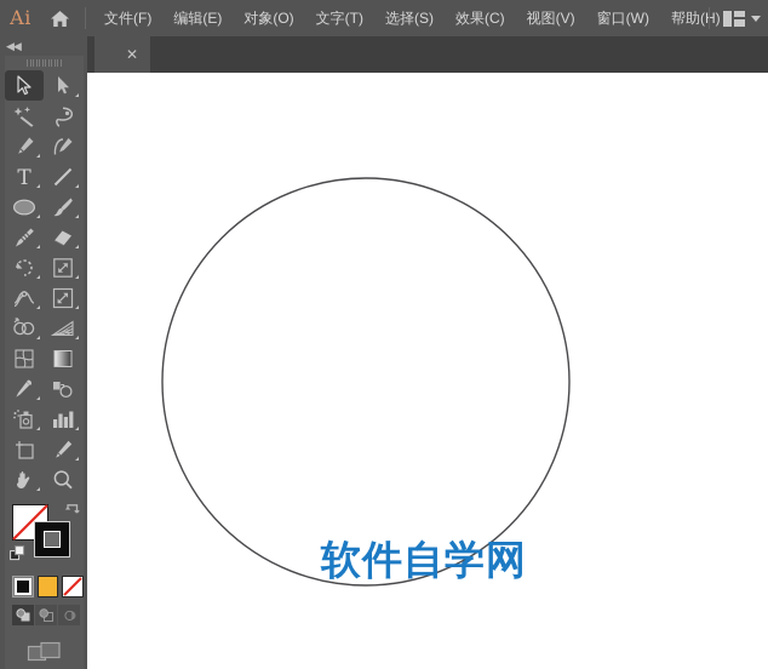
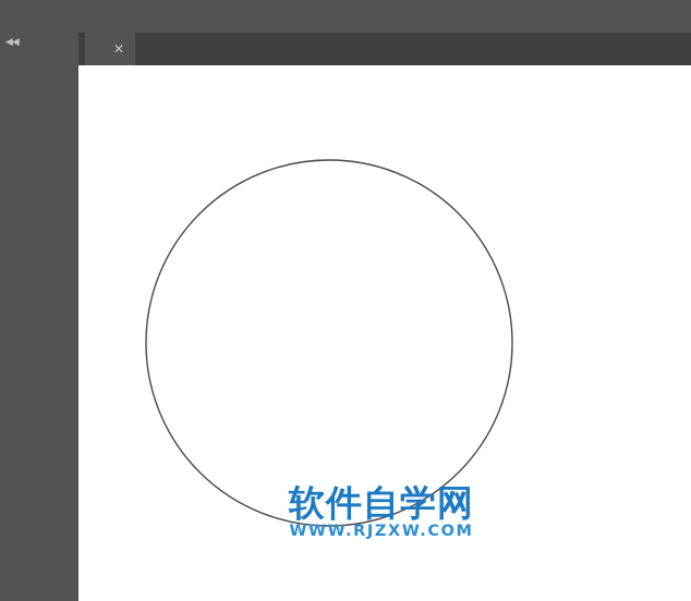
- Ai
- 文件(F)
- 编辑(E)
- 对象(O)
- 文字(T)
- 选择(S)
- 效果(C)
- 视图(V)
- 窗口(W)
- 帮助(H)
  ✕
  软件自学网
+ WWW.RJZXW.COM
  ◀◀
- T
